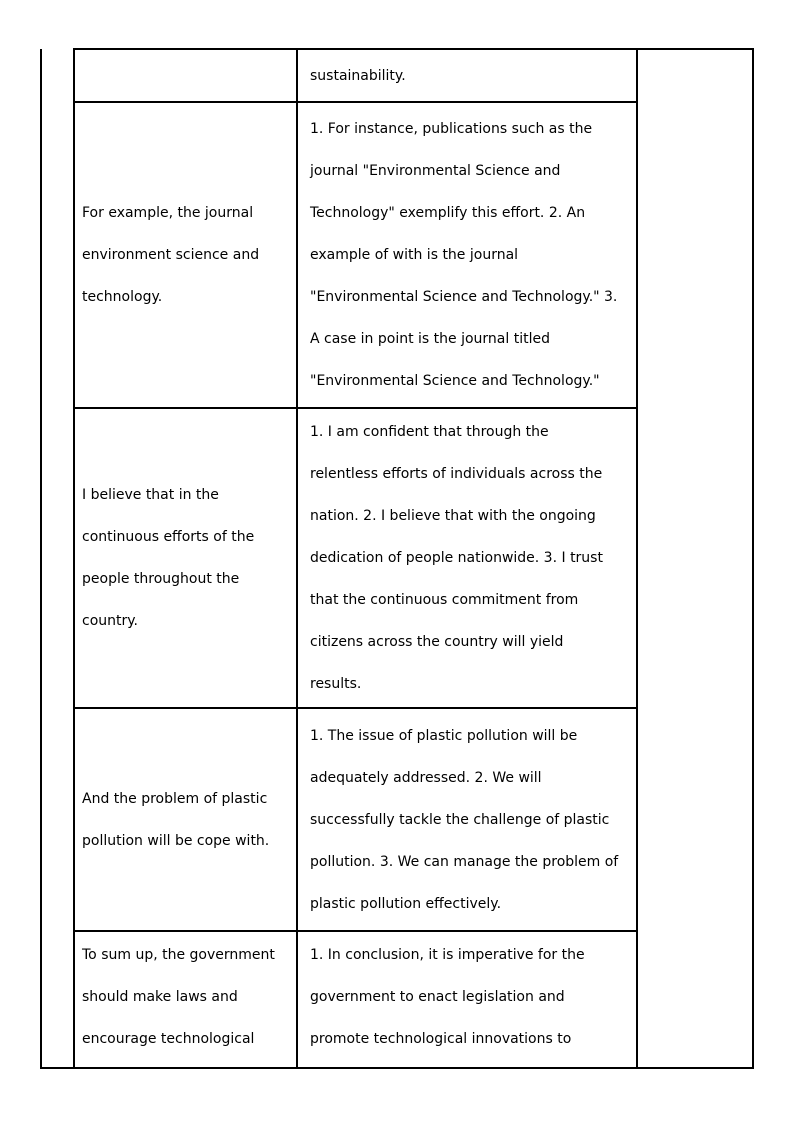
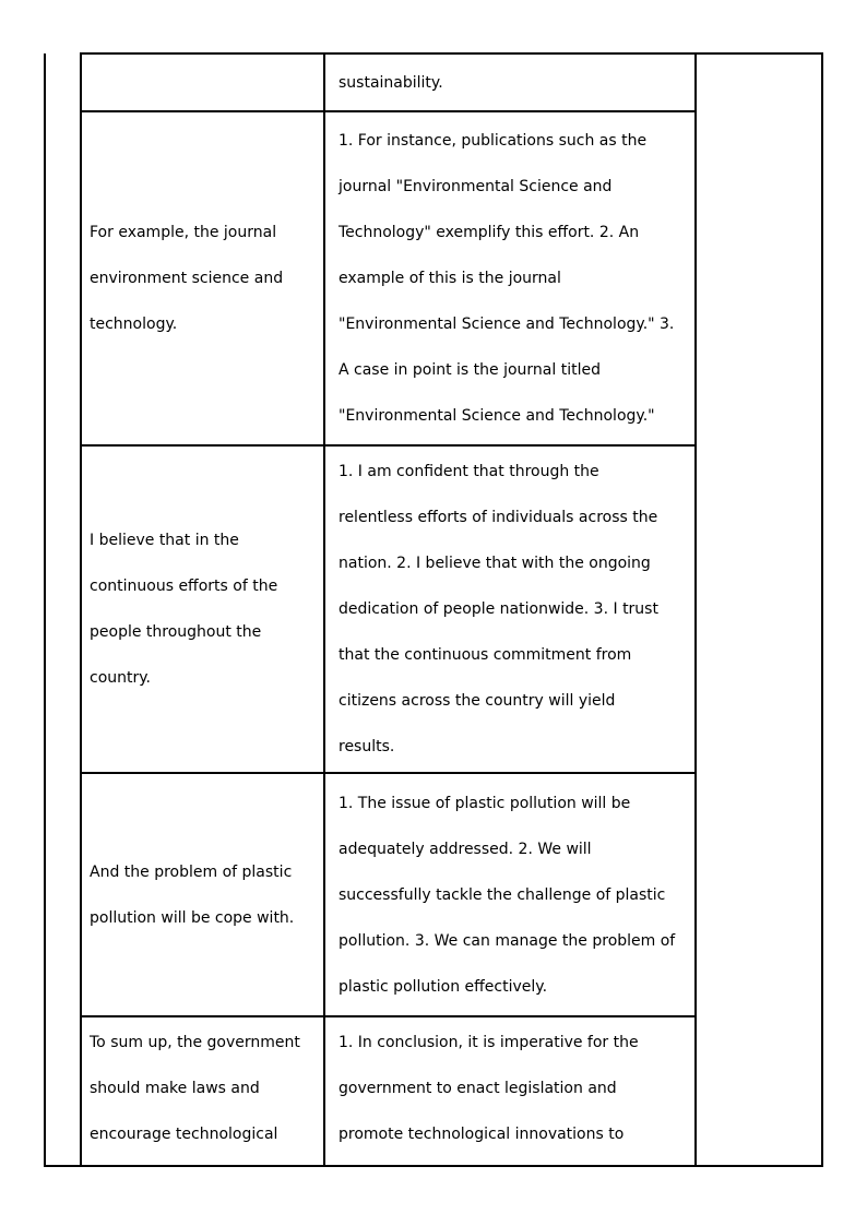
  		sustainability.
- For example, the journal environment science and technology.	1. For instance, publications such as the journal "Environmental Science and Technology" exemplify this effort. 2. An example of with is the journal "Environmental Science and Technology." 3. A case in point is the journal titled "Environmental Science and Technology."
+ For example, the journal environment science and technology.	1. For instance, publications such as the journal "Environmental Science and Technology" exemplify this effort. 2. An example of this is the journal "Environmental Science and Technology." 3. A case in point is the journal titled "Environmental Science and Technology."
  I believe that in the continuous efforts of the people throughout the country.	1. I am confident that through the relentless efforts of individuals across the nation. 2. I believe that with the ongoing dedication of people nationwide. 3. I trust that the continuous commitment from citizens across the country will yield results.
  And the problem of plastic pollution will be cope with.	1. The issue of plastic pollution will be adequately addressed. 2. We will successfully tackle the challenge of plastic pollution. 3. We can manage the problem of plastic pollution effectively.
  To sum up, the government should make laws and encourage technological	1. In conclusion, it is imperative for the government to enact legislation and promote technological innovations to
